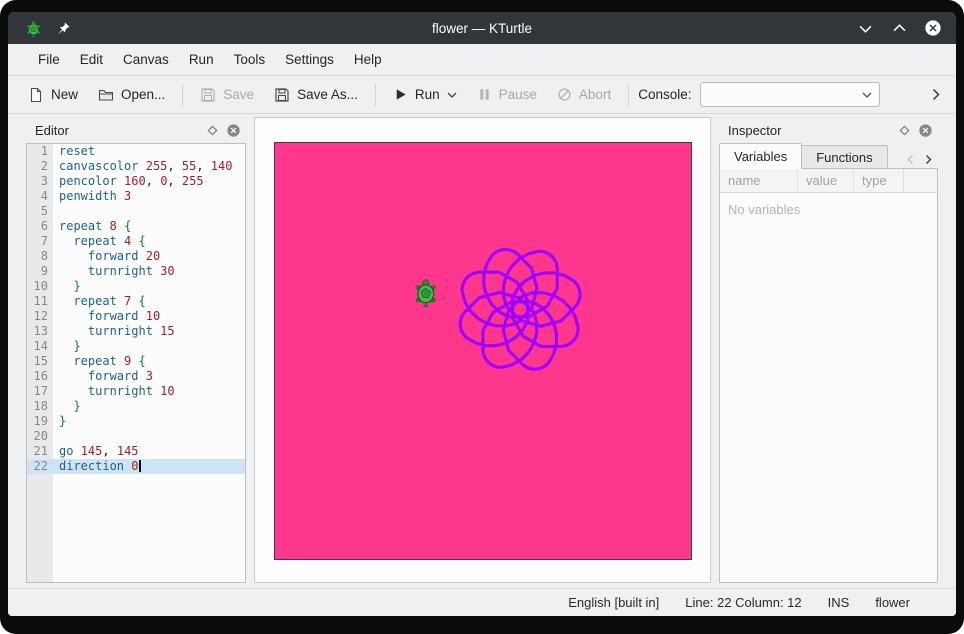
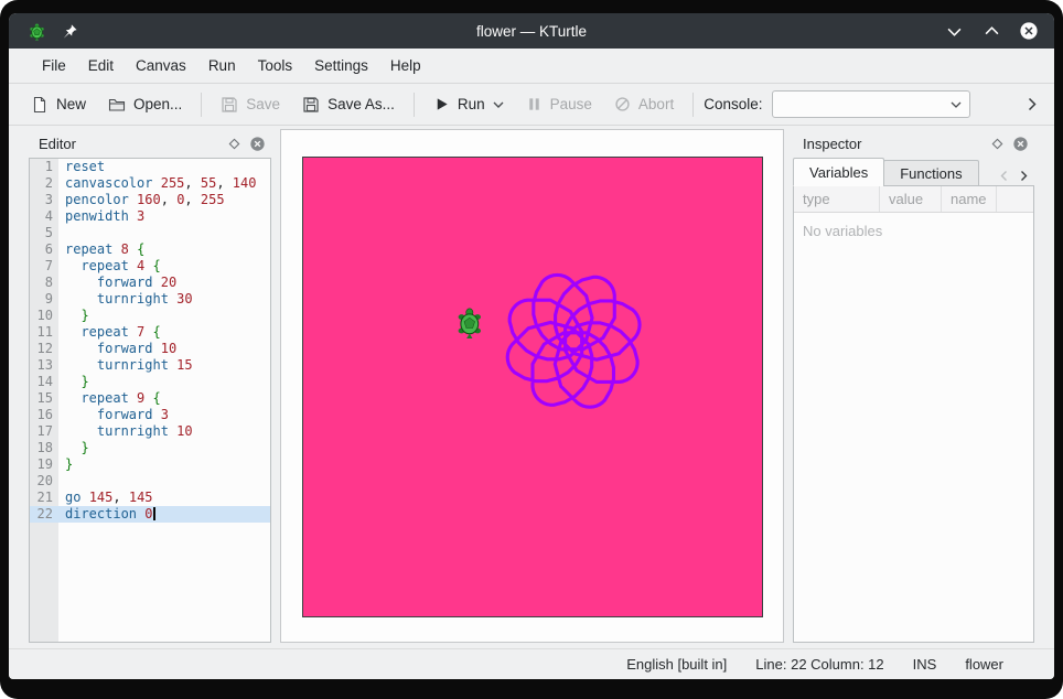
  flower — KTurtle
  File
  Edit
  Canvas
  Run
  Tools
  Settings
  Help
  New
  Open...
  Save
  Save As...
  Run
  Pause
  Abort
  Console:
  Editor
  1
  reset
  2
  canvascolor 255, 55, 140
  3
  pencolor 160, 0, 255
  4
  penwidth 3
  5
  6
  repeat 8 {
  7
  repeat 4 {
  8
  forward 20
  9
  turnright 30
  10
  }
  11
  repeat 7 {
  12
  forward 10
  13
  turnright 15
  14
  }
  15
  repeat 9 {
  16
  forward 3
  17
  turnright 10
  18
  }
  19
  }
  20
  21
  go 145, 145
  22
  direction 0
  Inspector
  Variables
  Functions
- name
+ type
  value
- type
+ name
  No variables
  English [built in]
  Line: 22 Column: 12
  INS
  flower
